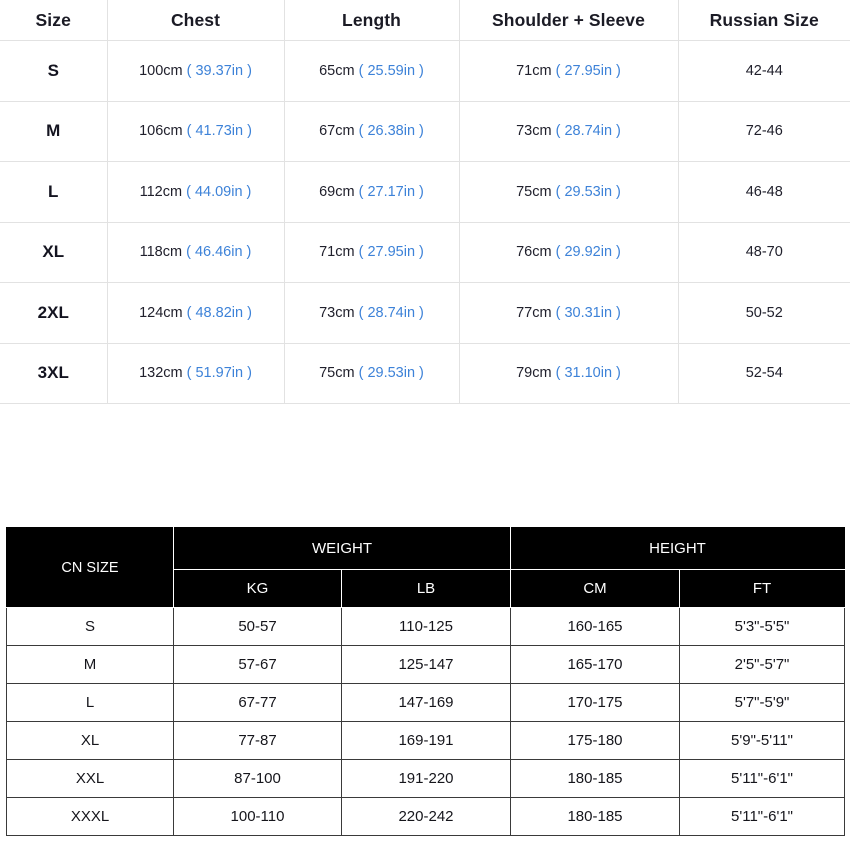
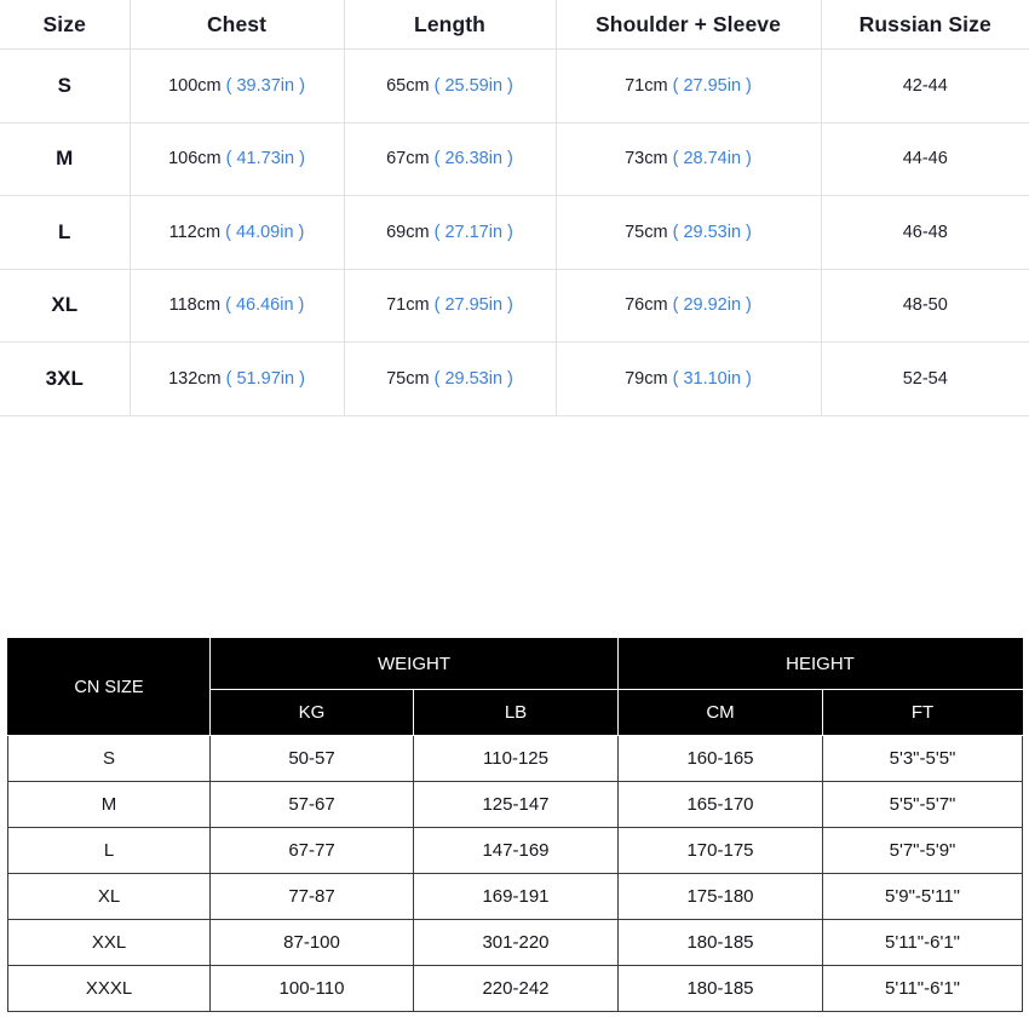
  Size	Chest	Length	Shoulder + Sleeve	Russian Size
  S	100cm ( 39.37in )	65cm ( 25.59in )	71cm ( 27.95in )	42-44
- M	106cm ( 41.73in )	67cm ( 26.38in )	73cm ( 28.74in )	72-46
+ M	106cm ( 41.73in )	67cm ( 26.38in )	73cm ( 28.74in )	44-46
  L	112cm ( 44.09in )	69cm ( 27.17in )	75cm ( 29.53in )	46-48
- XL	118cm ( 46.46in )	71cm ( 27.95in )	76cm ( 29.92in )	48-70
+ XL	118cm ( 46.46in )	71cm ( 27.95in )	76cm ( 29.92in )	48-50
- 2XL	124cm ( 48.82in )	73cm ( 28.74in )	77cm ( 30.31in )	50-52
  3XL	132cm ( 51.97in )	75cm ( 29.53in )	79cm ( 31.10in )	52-54
  CN SIZE	WEIGHT	HEIGHT
  KG	LB	CM	FT
  S	50-57	110-125	160-165	5'3"-5'5"
- M	57-67	125-147	165-170	2'5"-5'7"
+ M	57-67	125-147	165-170	5'5"-5'7"
  L	67-77	147-169	170-175	5'7"-5'9"
  XL	77-87	169-191	175-180	5'9"-5'11"
- XXL	87-100	191-220	180-185	5'11"-6'1"
+ XXL	87-100	301-220	180-185	5'11"-6'1"
  XXXL	100-110	220-242	180-185	5'11"-6'1"
